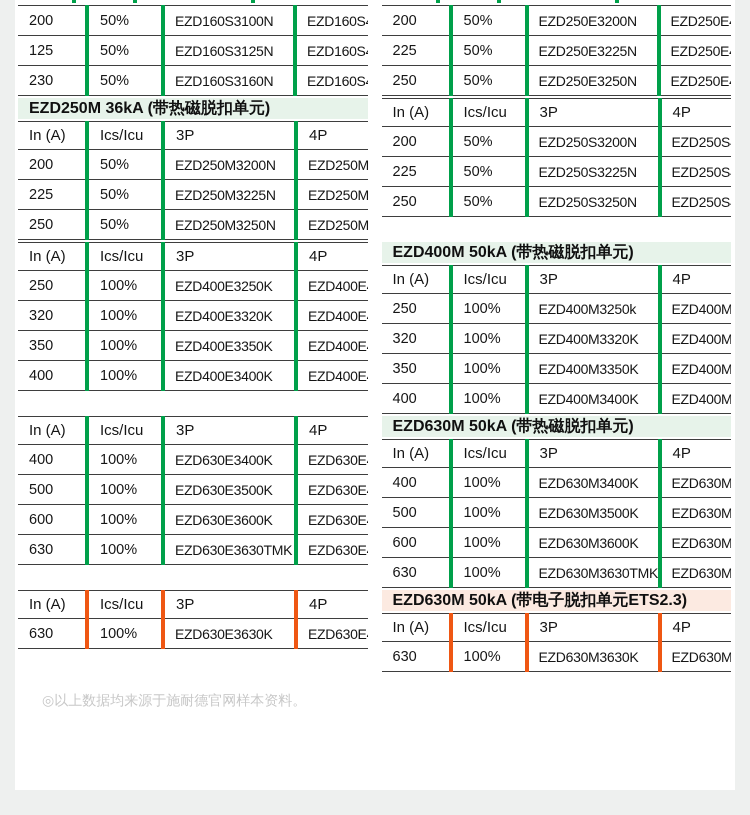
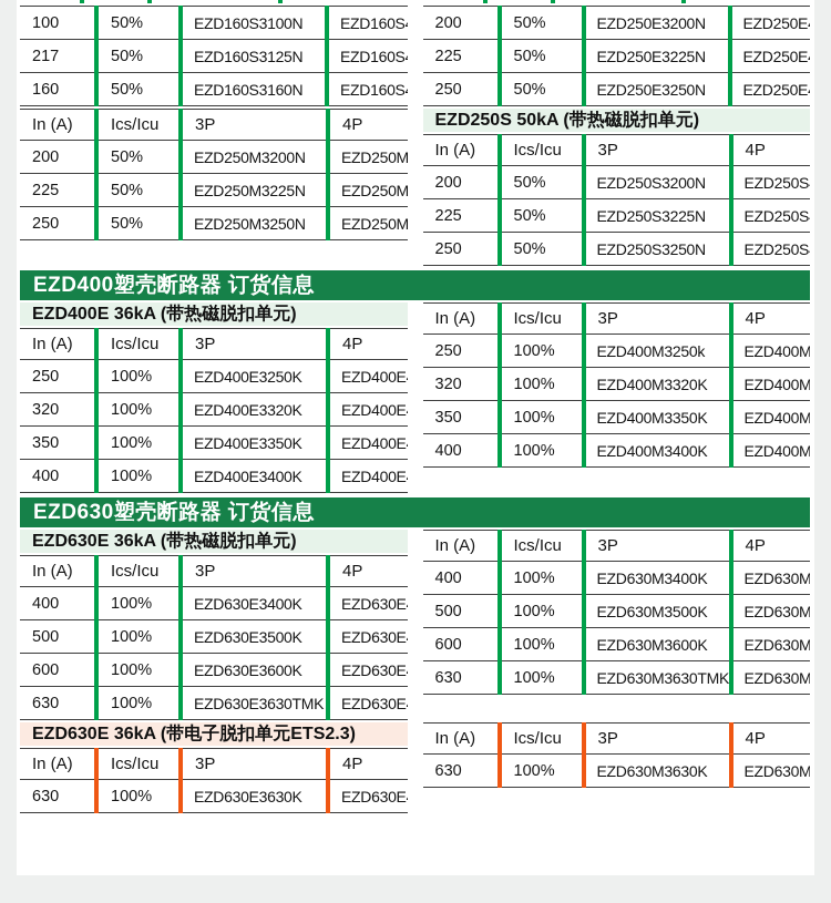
- 200	50%	EZD160S3100N	EZD160S
+ 100	50%	EZD160S3100N	EZD160S
- 125	50%	EZD160S3125N	EZD160S
+ 217	50%	EZD160S3125N	EZD160S
- 230	50%	EZD160S3160N	EZD160S
+ 160	50%	EZD160S3160N	EZD160S
  200	50%	EZD250E3200N	EZD250E
  225	50%	EZD250E3225N	EZD250E
  250	50%	EZD250E3250N	EZD250E
- EZD250M 36kA (带热磁脱扣单元)
  In (A)	Ics/Icu	3P	4P
  200	50%	EZD250M3200N	EZD250M
  225	50%	EZD250M3225N	EZD250M
  250	50%	EZD250M3250N	EZD250M
+ EZD250S 50kA (带热磁脱扣单元)
  In (A)	Ics/Icu	3P	4P
  200	50%	EZD250S3200N	EZD250S
  225	50%	EZD250S3225N	EZD250S
  250	50%	EZD250S3250N	EZD250S
+ EZD400塑壳断路器 订货信息
+ EZD400E 36kA (带热磁脱扣单元)
  In (A)	Ics/Icu	3P	4P
  250	100%	EZD400E3250K	EZD400E
  320	100%	EZD400E3320K	EZD400E
  350	100%	EZD400E3350K	EZD400E
  400	100%	EZD400E3400K	EZD400E
- EZD400M 50kA (带热磁脱扣单元)
  In (A)	Ics/Icu	3P	4P
  250	100%	EZD400M3250k	EZD400M
  320	100%	EZD400M3320K	EZD400M
  350	100%	EZD400M3350K	EZD400M
  400	100%	EZD400M3400K	EZD400M
+ EZD630塑壳断路器 订货信息
+ EZD630E 36kA (带热磁脱扣单元)
  In (A)	Ics/Icu	3P	4P
  400	100%	EZD630E3400K	EZD630E
  500	100%	EZD630E3500K	EZD630E
  600	100%	EZD630E3600K	EZD630E
  630	100%	EZD630E3630TMK	EZD630E
- EZD630M 50kA (带热磁脱扣单元)
  In (A)	Ics/Icu	3P	4P
  400	100%	EZD630M3400K	EZD630M
  500	100%	EZD630M3500K	EZD630M
  600	100%	EZD630M3600K	EZD630M
  630	100%	EZD630M3630TMK	EZD630M
+ EZD630E 36kA (带电子脱扣单元ETS2.3)
  In (A)	Ics/Icu	3P	4P
  630	100%	EZD630E3630K	EZD630E
- EZD630M 50kA (带电子脱扣单元ETS2.3)
  In (A)	Ics/Icu	3P	4P
  630	100%	EZD630M3630K	EZD630M
- ◎以上数据均来源于施耐德官网样本资料。
